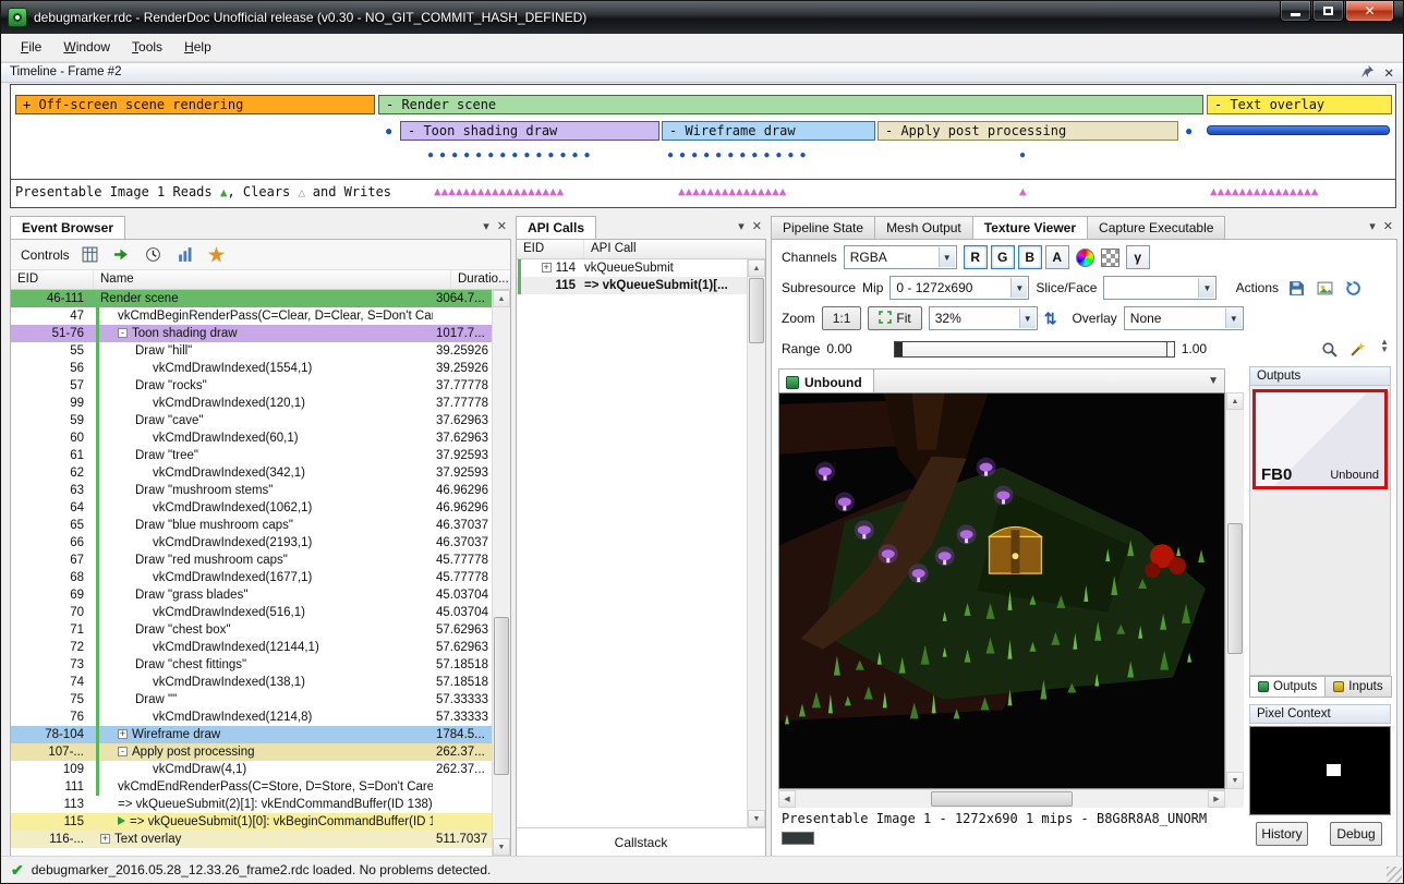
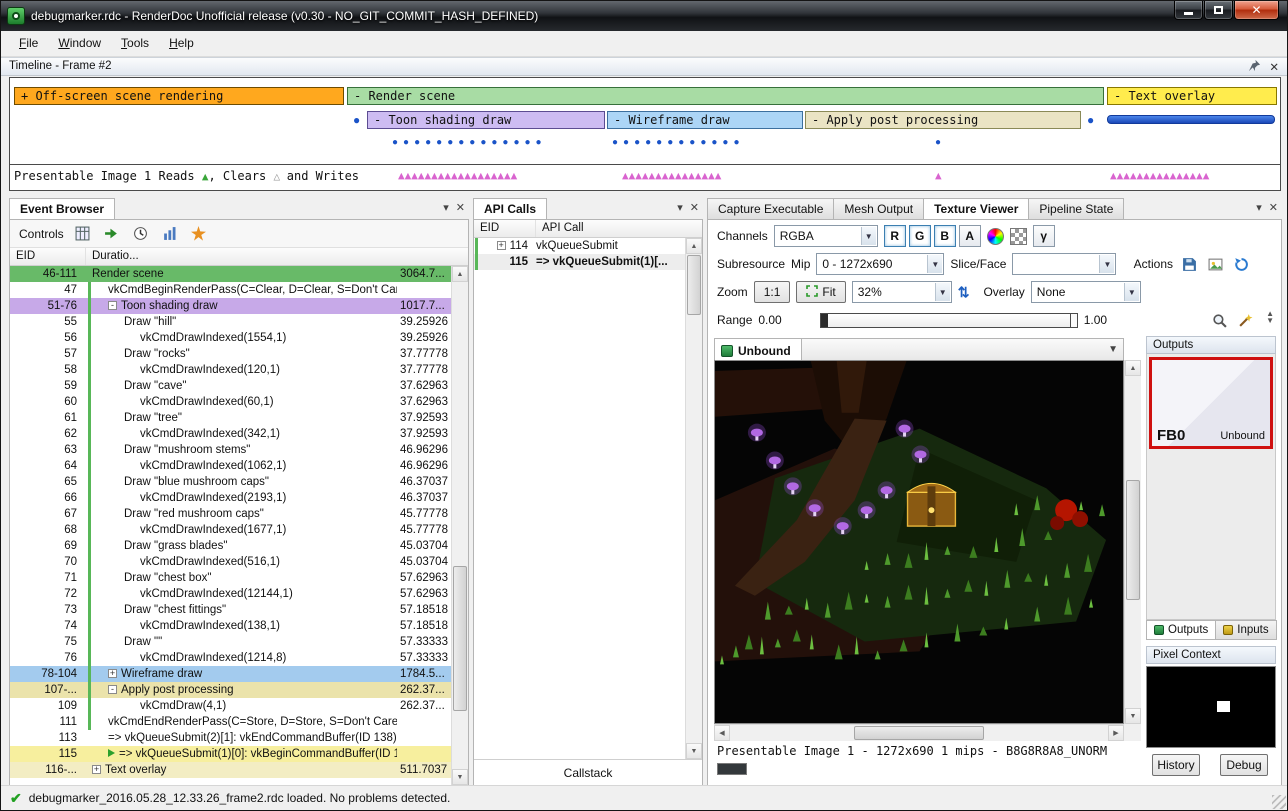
  debugmarker.rdc - RenderDoc Unofficial release (v0.30 - NO_GIT_COMMIT_HASH_DEFINED)
  ✕
  File
  Window
  Tools
  Help
  Timeline - Frame #2
  ✕
  + Off-screen scene rendering
  - Render scene
  - Text overlay
  ●
  - Toon shading draw
  - Wireframe draw
  - Apply post processing
  ●
  ●●●●●●●●●●●●●●
  ●●●●●●●●●●●●
  ●
  Presentable Image 1 Reads ▲, Clears △ and Writes
  ▲▲▲▲▲▲▲▲▲▲▲▲▲▲▲▲▲▲
  ▲▲▲▲▲▲▲▲▲▲▲▲▲▲▲
  ▲
  ▲▲▲▲▲▲▲▲▲▲▲▲▲▲▲
  Event Browser
  ▾
  ✕
  Controls
  EID
- Name
  Duratio...
  46-111
  Render scene
  3064.7...
  47
  vkCmdBeginRenderPass(C=Clear, D=Clear, S=Don't Ca
  51-76
  - Toon shading draw
  1017.7...
  55
  Draw "hill"
  39.25926
  56
  vkCmdDrawIndexed(1554,1)
  39.25926
  57
  Draw "rocks"
  37.77778
- 99
+ 58
  vkCmdDrawIndexed(120,1)
  37.77778
  59
  Draw "cave"
  37.62963
  60
  vkCmdDrawIndexed(60,1)
  37.62963
  61
  Draw "tree"
  37.92593
  62
  vkCmdDrawIndexed(342,1)
  37.92593
  63
  Draw "mushroom stems"
  46.96296
  64
  vkCmdDrawIndexed(1062,1)
  46.96296
  65
  Draw "blue mushroom caps"
  46.37037
  66
  vkCmdDrawIndexed(2193,1)
  46.37037
  67
  Draw "red mushroom caps"
  45.77778
  68
  vkCmdDrawIndexed(1677,1)
  45.77778
  69
  Draw "grass blades"
  45.03704
  70
  vkCmdDrawIndexed(516,1)
  45.03704
  71
  Draw "chest box"
  57.62963
  72
  vkCmdDrawIndexed(12144,1)
  57.62963
  73
  Draw "chest fittings"
  57.18518
  74
  vkCmdDrawIndexed(138,1)
  57.18518
  75
  Draw ""
  57.33333
  76
  vkCmdDrawIndexed(1214,8)
  57.33333
  78-104
  + Wireframe draw
  1784.5...
  107-...
  - Apply post processing
  262.37...
  109
  vkCmdDraw(4,1)
  262.37...
  111
  vkCmdEndRenderPass(C=Store, D=Store, S=Don't Care
  113
  => vkQueueSubmit(2)[1]: vkEndCommandBuffer(ID 138)
  115
  => vkQueueSubmit(1)[0]: vkBeginCommandBuffer(ID 1
  116-...
  + Text overlay
  511.7037
  API Calls
  ▾
  ✕
  EID
  API Call
  + 114
  vkQueueSubmit
  115
  => vkQueueSubmit(1)[...
  Callstack
- Pipeline State
+ Capture Executable
  Mesh Output
  Texture Viewer
- Capture Executable
+ Pipeline State
  ▾
  ✕
  Channels
  RGBA
  ▼
  R
  G
  B
  A
  γ
  Subresource
  Mip
  0 - 1272x690
  ▼
  Slice/Face
  ▼
  Actions
  Zoom
  1:1
  Fit
  32%
  ▼
  ⇅
  Overlay
  None
  ▼
  Range
  0.00
  1.00
  ▲
  ▼
  Unbound
  ▼
  Presentable Image 1 - 1272x690 1 mips - B8G8R8A8_UNORM
  Outputs
  FB0
  Unbound
  Outputs
  Inputs
  Pixel Context
  History
  Debug
  ✔
  debugmarker_2016.05.28_12.33.26_frame2.rdc loaded. No problems detected.
